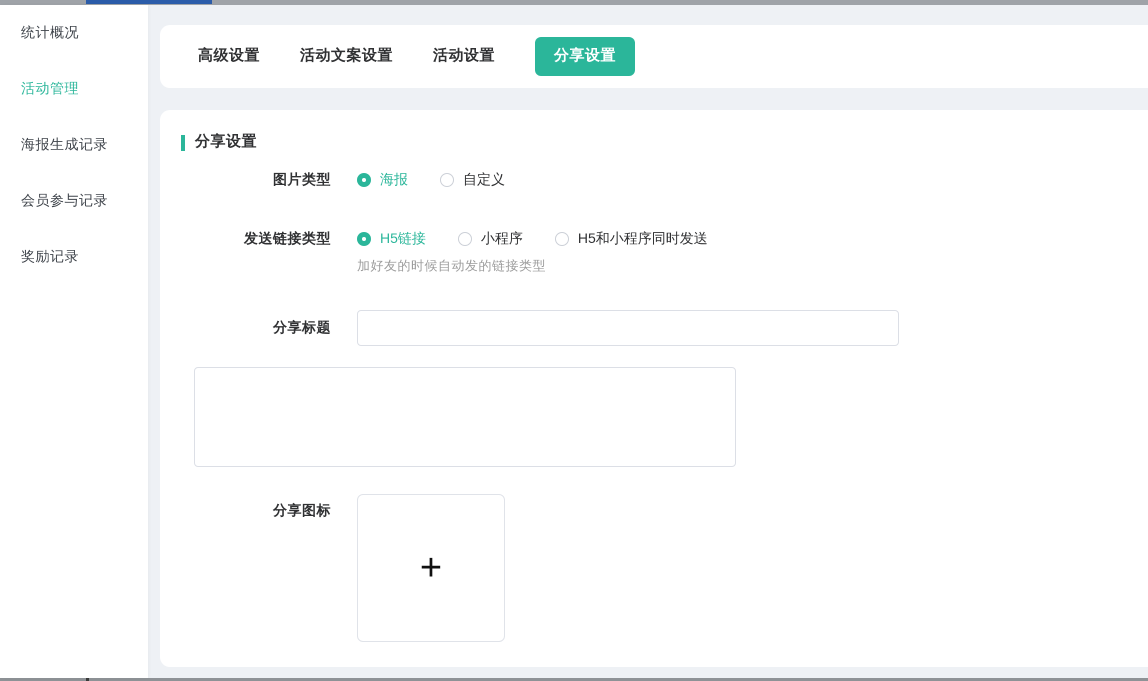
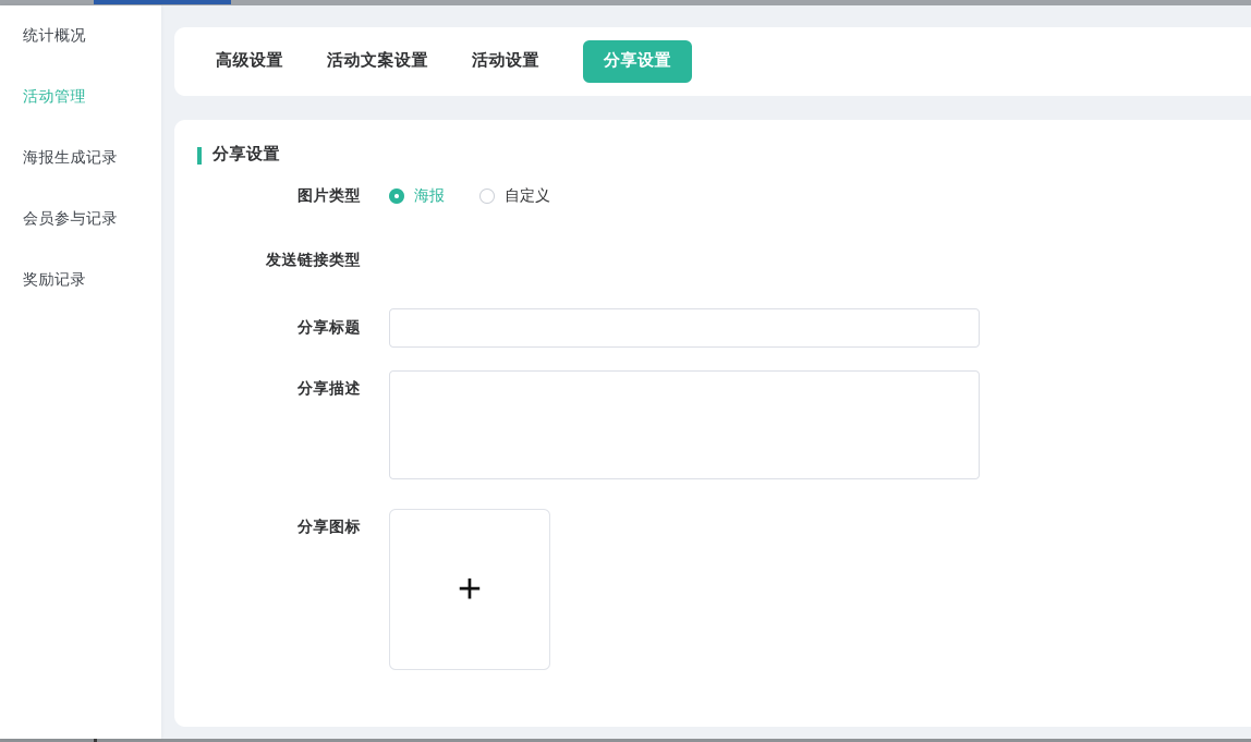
  统计概况
  活动管理
  海报生成记录
  会员参与记录
  奖励记录
  高级设置
  活动文案设置
  活动设置
  分享设置
  分享设置
  图片类型
  海报
  自定义
  发送链接类型
- H5链接
- 小程序
- H5和小程序同时发送
- 加好友的时候自动发的链接类型
  分享标题
+ 分享描述
  分享图标
  +
